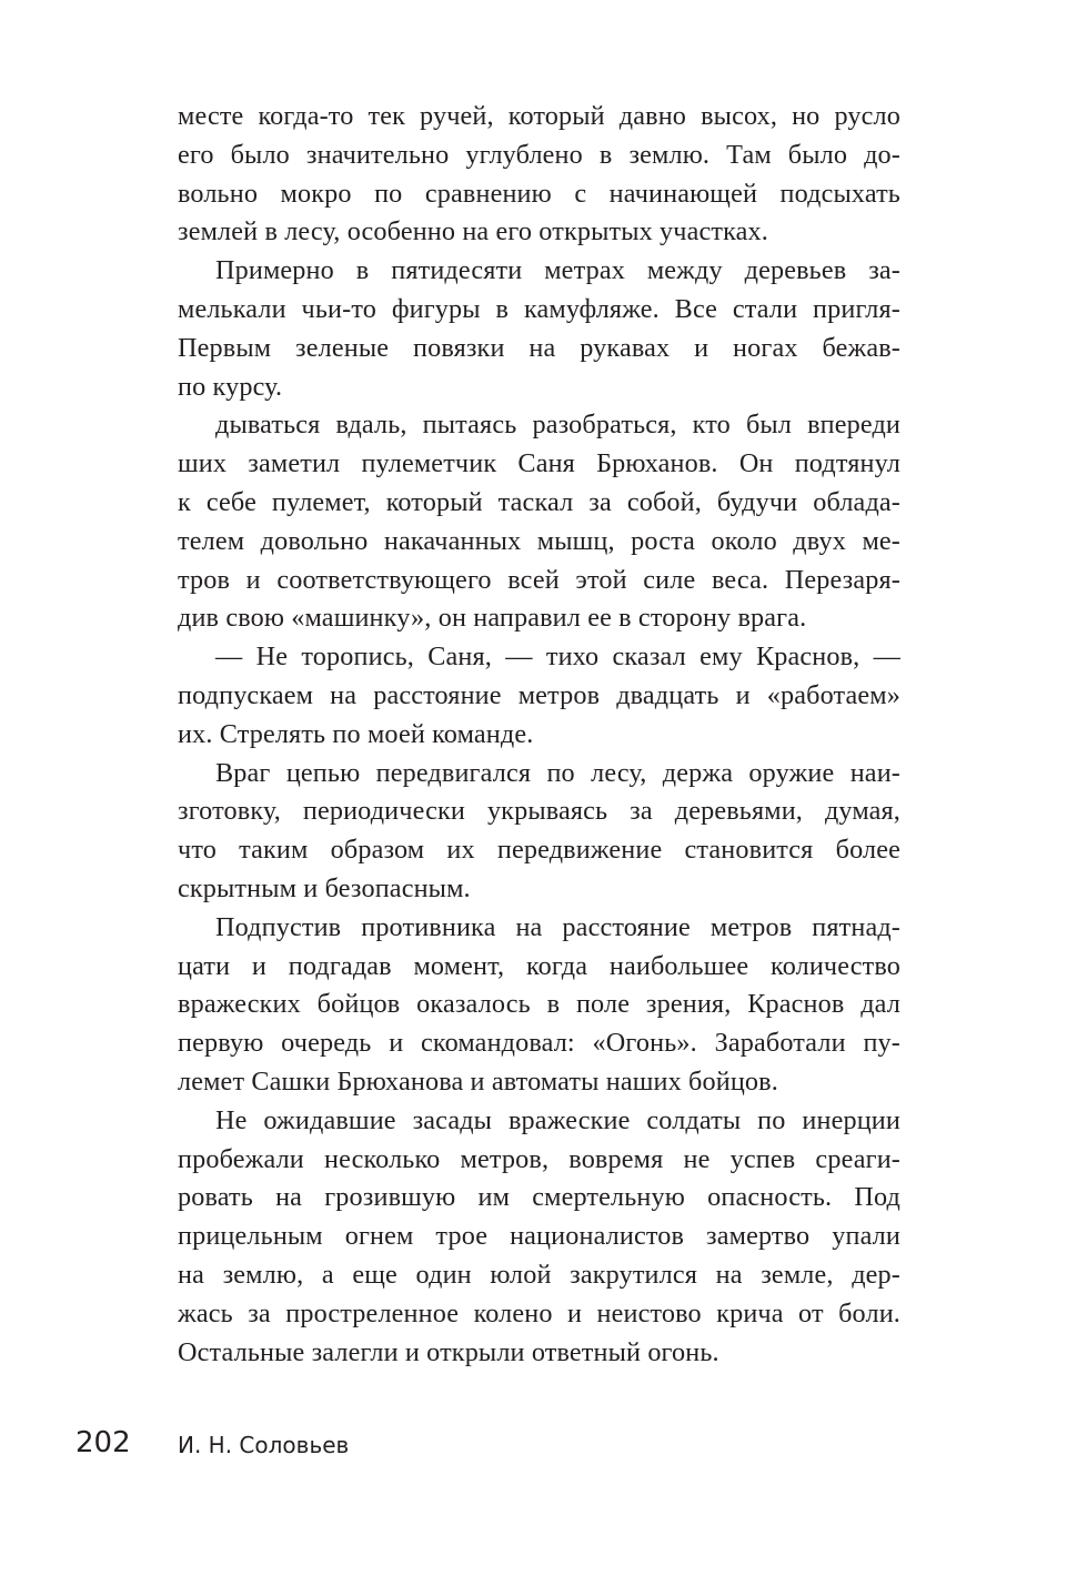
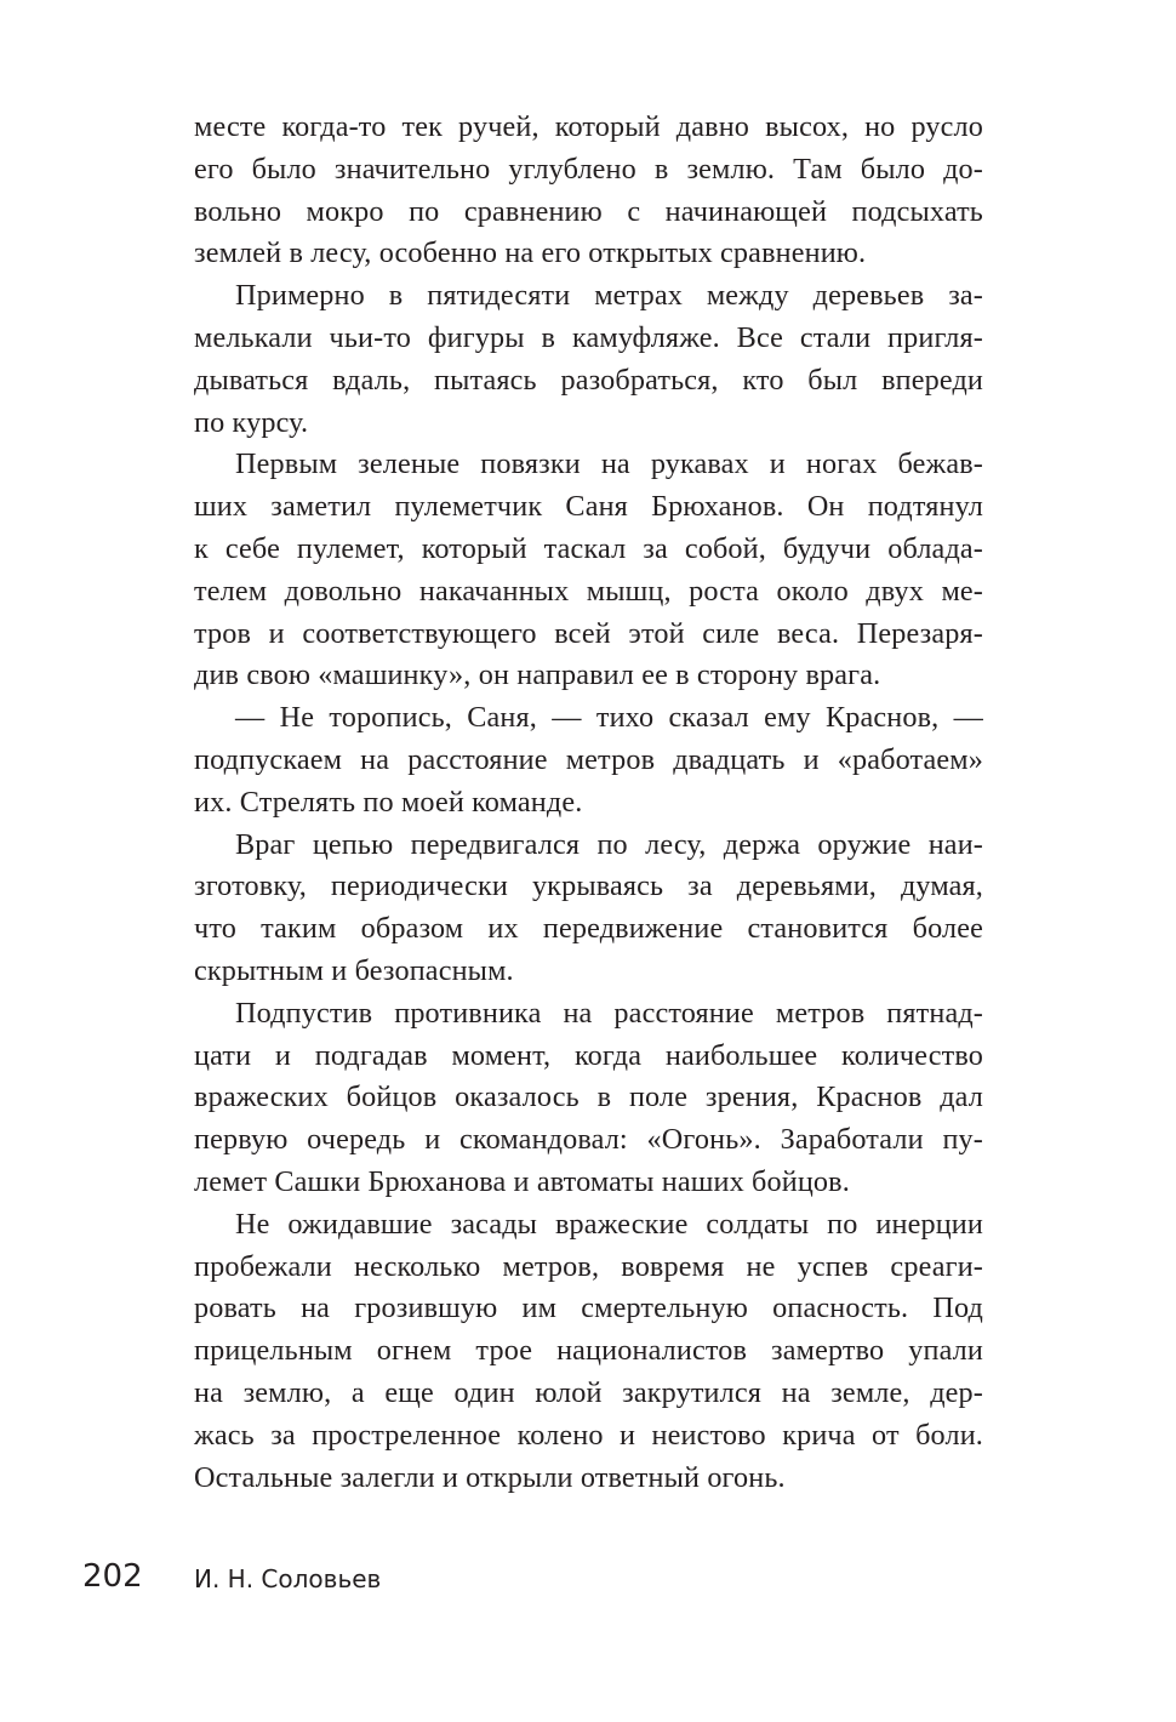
  месте когда-то тек ручей, который давно высох, но русло
  его было значительно углублено в землю. Там было до-
  вольно мокро по сравнению с начинающей подсыхать
- землей в лесу, особенно на его открытых участках.
+ землей в лесу, особенно на его открытых сравнению.
  Примерно в пятидесяти метрах между деревьев за-
  мелькали чьи-то фигуры в камуфляже. Все стали пригля-
- Первым зеленые повязки на рукавах и ногах бежав-
+ дываться вдаль, пытаясь разобраться, кто был впереди
  по курсу.
- дываться вдаль, пытаясь разобраться, кто был впереди
+ Первым зеленые повязки на рукавах и ногах бежав-
  ших заметил пулеметчик Саня Брюханов. Он подтянул
  к себе пулемет, который таскал за собой, будучи облада-
  телем довольно накачанных мышц, роста около двух ме-
  тров и соответствующего всей этой силе веса. Перезаря-
  див свою «машинку», он направил ее в сторону врага.
  — Не торопись, Саня, — тихо сказал ему Краснов, —
  подпускаем на расстояние метров двадцать и «работаем»
  их. Стрелять по моей команде.
  Враг цепью передвигался по лесу, держа оружие наи-
  зготовку, периодически укрываясь за деревьями, думая,
  что таким образом их передвижение становится более
  скрытным и безопасным.
  Подпустив противника на расстояние метров пятнад-
  цати и подгадав момент, когда наибольшее количество
  вражеских бойцов оказалось в поле зрения, Краснов дал
  первую очередь и скомандовал: «Огонь». Заработали пу-
  лемет Сашки Брюханова и автоматы наших бойцов.
  Не ожидавшие засады вражеские солдаты по инерции
  пробежали несколько метров, вовремя не успев среаги-
  ровать на грозившую им смертельную опасность. Под
  прицельным огнем трое националистов замертво упали
  на землю, а еще один юлой закрутился на земле, дер-
  жась за простреленное колено и неистово крича от боли.
  Остальные залегли и открыли ответный огонь.
  202
  И. Н. Соловьев
